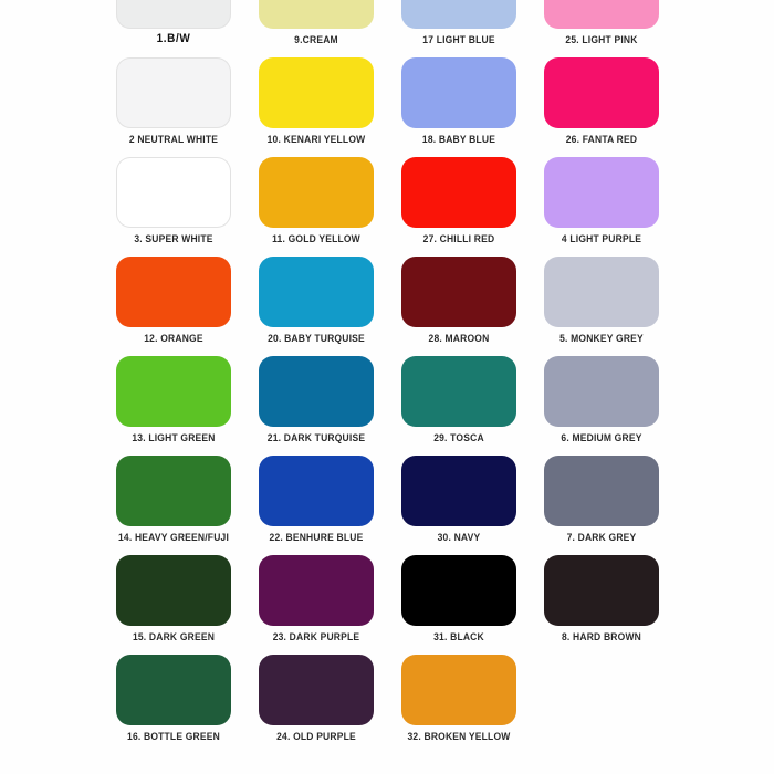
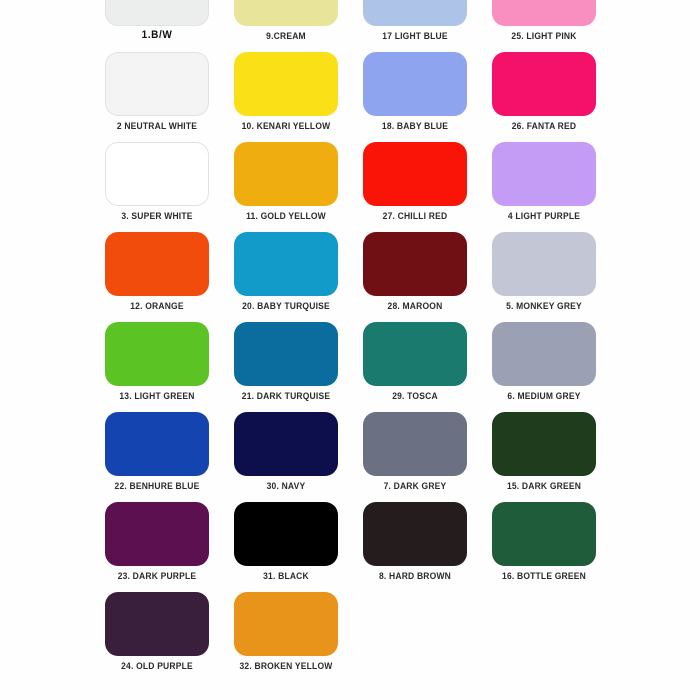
  1.B/W
  9.CREAM
  17 LIGHT BLUE
  25. LIGHT PINK
  2 NEUTRAL WHITE
  10. KENARI YELLOW
  18. BABY BLUE
  26. FANTA RED
  3. SUPER WHITE
  11. GOLD YELLOW
  27. CHILLI RED
  4 LIGHT PURPLE
  12. ORANGE
  20. BABY TURQUISE
  28. MAROON
  5. MONKEY GREY
  13. LIGHT GREEN
  21. DARK TURQUISE
  29. TOSCA
  6. MEDIUM GREY
- 14. HEAVY GREEN/FUJI
  22. BENHURE BLUE
  30. NAVY
  7. DARK GREY
  15. DARK GREEN
  23. DARK PURPLE
  31. BLACK
  8. HARD BROWN
  16. BOTTLE GREEN
  24. OLD PURPLE
  32. BROKEN YELLOW
